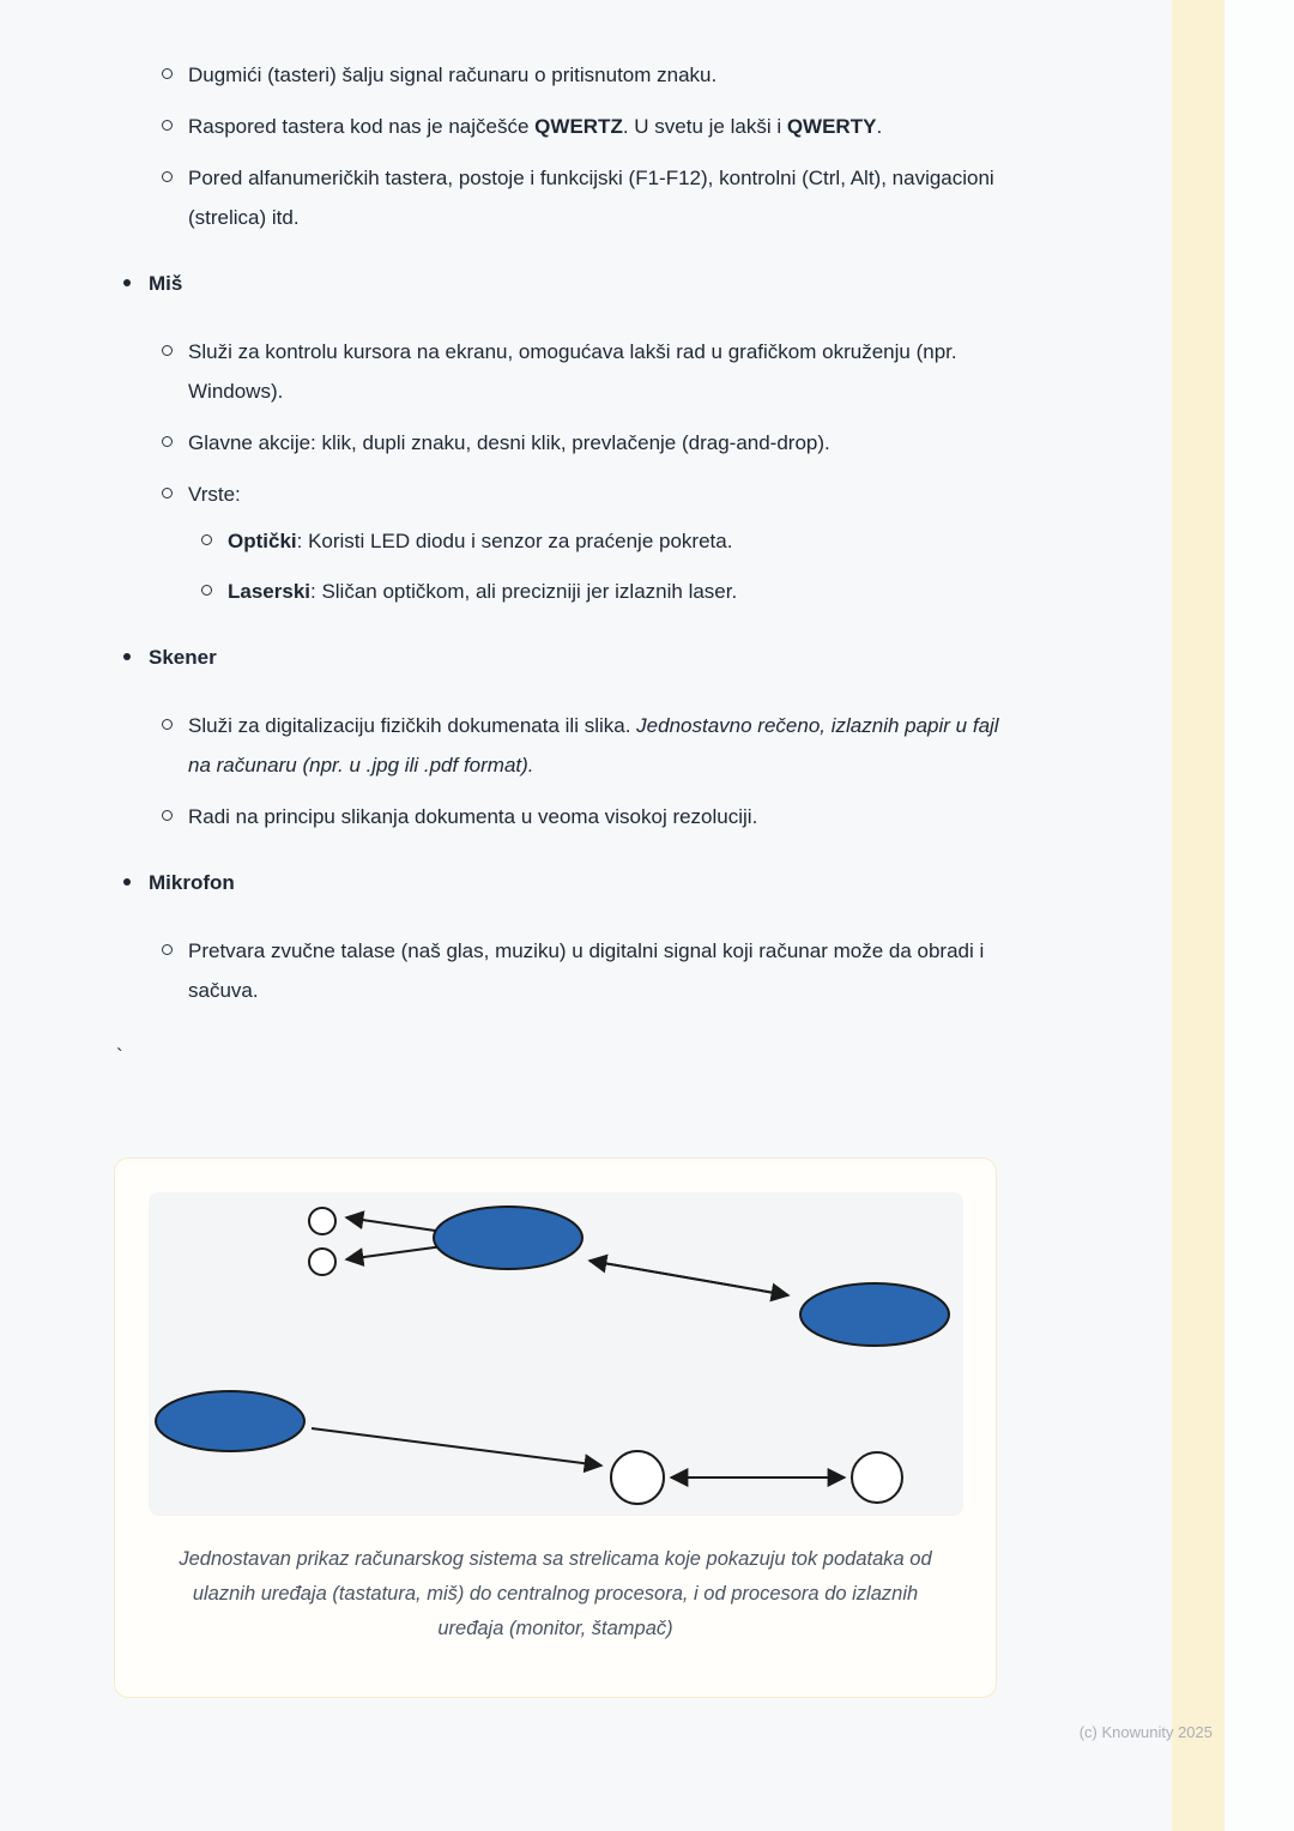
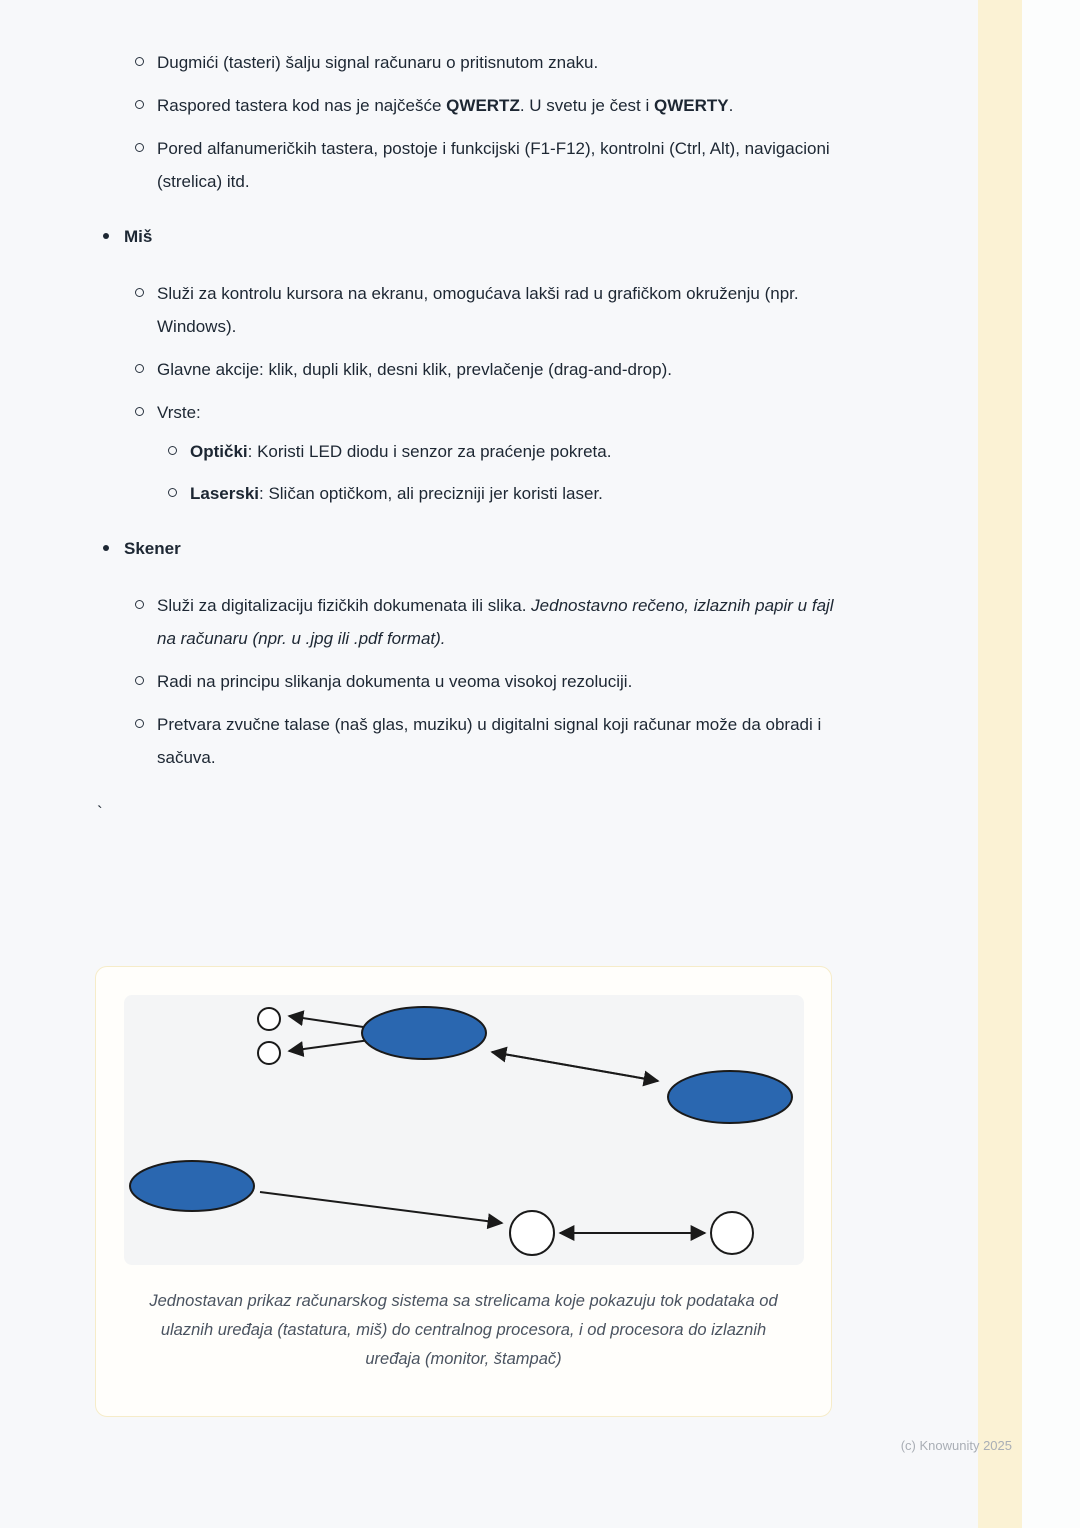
  Dugmići (tasteri) šalju signal računaru o pritisnutom znaku.
- Raspored tastera kod nas je najčešće QWERTZ. U svetu je lakši i QWERTY.
+ Raspored tastera kod nas je najčešće QWERTZ. U svetu je čest i QWERTY.
  Pored alfanumeričkih tastera, postoje i funkcijski (F1-F12), kontrolni (Ctrl, Alt), navigacioni (strelica) itd.
  Miš
  Služi za kontrolu kursora na ekranu, omogućava lakši rad u grafičkom okruženju (npr. Windows).
- Glavne akcije: klik, dupli znaku, desni klik, prevlačenje (drag-and-drop).
+ Glavne akcije: klik, dupli klik, desni klik, prevlačenje (drag-and-drop).
  Vrste:
  Optički: Koristi LED diodu i senzor za praćenje pokreta.
- Laserski: Sličan optičkom, ali precizniji jer izlaznih laser.
+ Laserski: Sličan optičkom, ali precizniji jer koristi laser.
  Skener
  Služi za digitalizaciju fizičkih dokumenata ili slika. Jednostavno rečeno, izlaznih papir u fajl na računaru (npr. u .jpg ili .pdf format).
  Radi na principu slikanja dokumenta u veoma visokoj rezoluciji.
- Mikrofon
  Pretvara zvučne talase (naš glas, muziku) u digitalni signal koji računar može da obradi i sačuva.
  `
  Jednostavan prikaz računarskog sistema sa strelicama koje pokazuju tok podataka od ulaznih uređaja (tastatura, miš) do centralnog procesora, i od procesora do izlaznih uređaja (monitor, štampač)
  (c) Knowunity 2025
